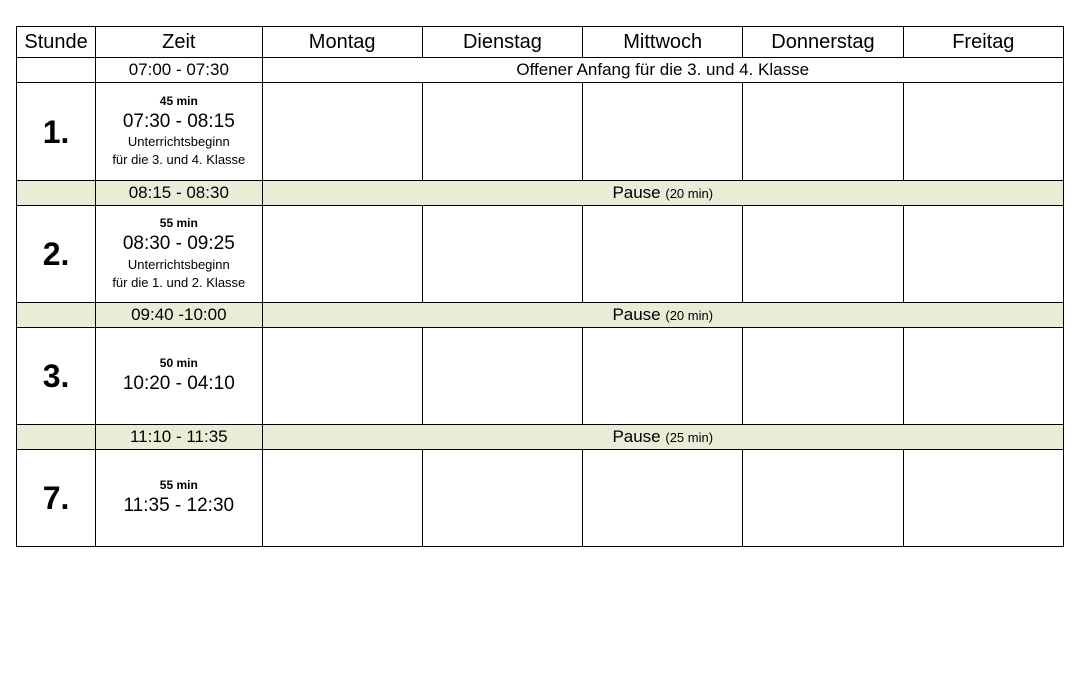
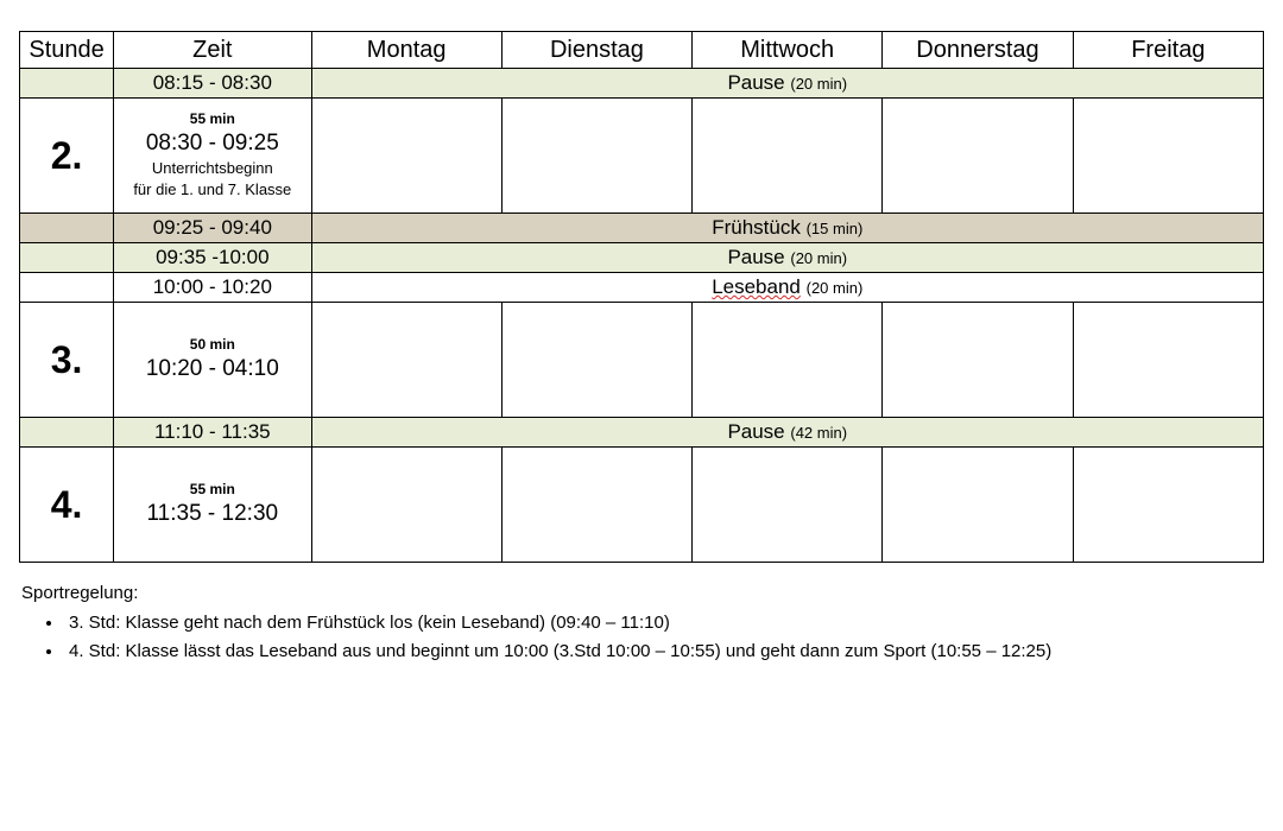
  Stunde	Zeit	Montag	Dienstag	Mittwoch	Donnerstag	Freitag
- 	07:00 - 07:30	Offener Anfang für die 3. und 4. Klasse
- 1.	45 min 07:30 - 08:15 Unterrichtsbeginn für die 3. und 4. Klasse
  	08:15 - 08:30	Pause (20 min)
- 2.	55 min 08:30 - 09:25 Unterrichtsbeginn für die 1. und 2. Klasse
+ 2.	55 min 08:30 - 09:25 Unterrichtsbeginn für die 1. und 7. Klasse
+ 	09:25 - 09:40	Frühstück (15 min)
- 	09:40 -10:00	Pause (20 min)
+ 	09:35 -10:00	Pause (20 min)
+ 	10:00 - 10:20	Leseband (20 min)
  3.	50 min 10:20 - 04:10
- 	11:10 - 11:35	Pause (25 min)
+ 	11:10 - 11:35	Pause (42 min)
- 7.	55 min 11:35 - 12:30
+ 4.	55 min 11:35 - 12:30
+ Sportregelung:
+ 3. Std: Klasse geht nach dem Frühstück los (kein Leseband) (09:40 – 11:10)
+ 4. Std: Klasse lässt das Leseband aus und beginnt um 10:00 (3.Std 10:00 – 10:55) und geht dann zum Sport (10:55 – 12:25)
